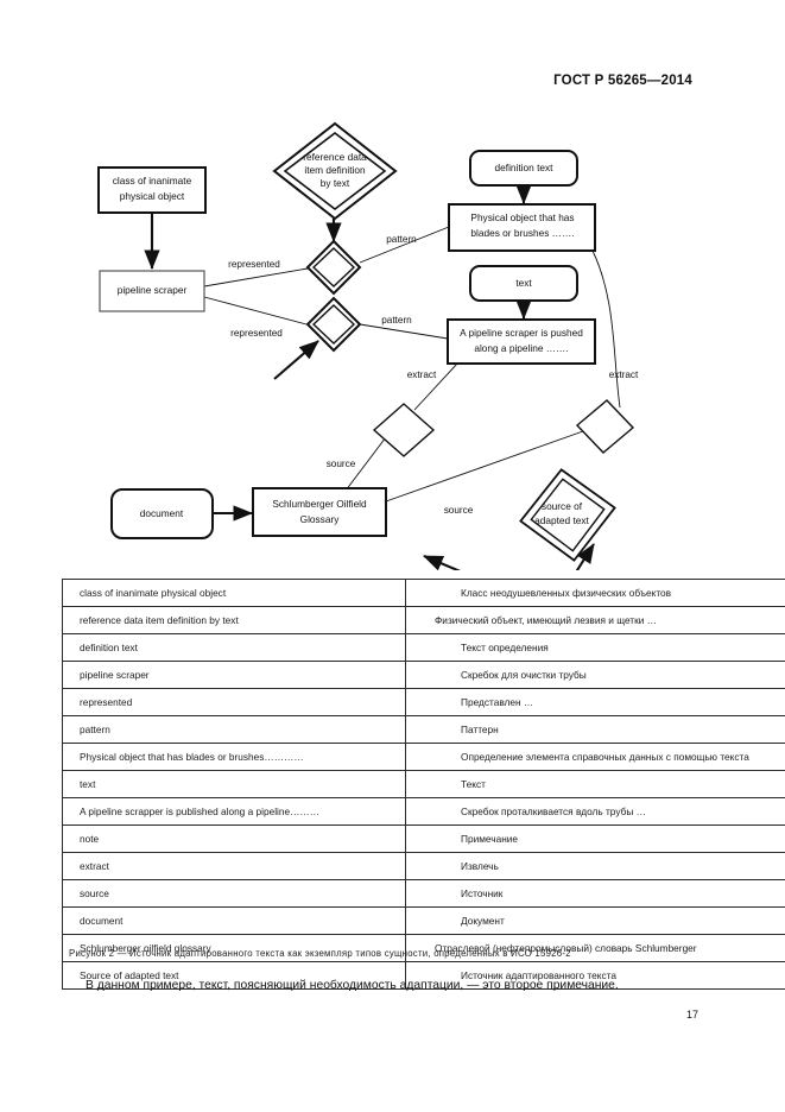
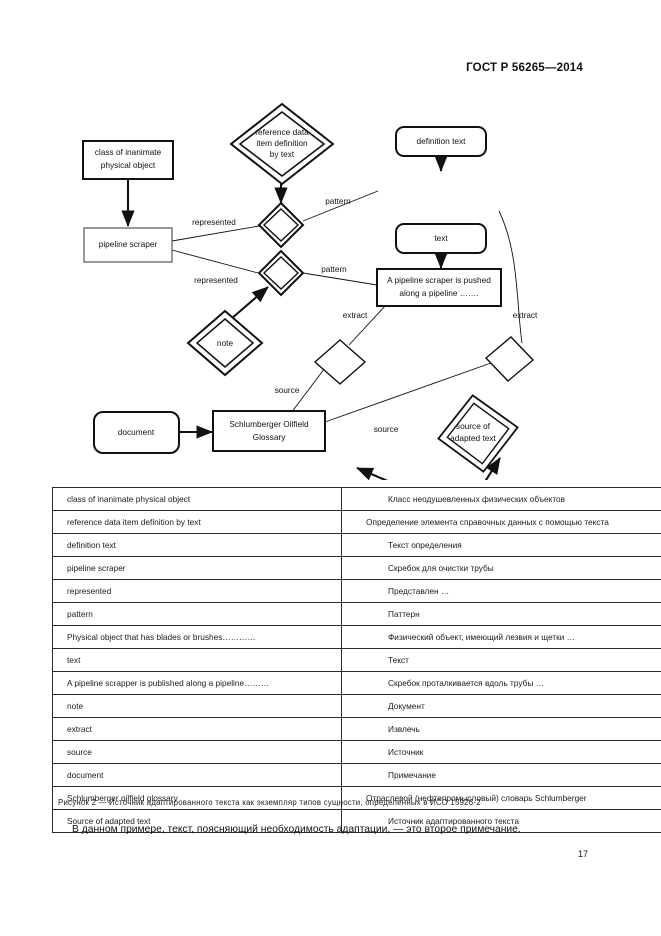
  ГОСТ Р 56265—2014
  class of inanimate
  physical object
  reference data
  item definition
  by text
  definition text
- Physical object that has
- blades or brushes …….
  pipeline scraper
  text
  A pipeline scraper is pushed
  along a pipeline …….
+ note
  document
  Schlumberger Oilfield
  Glossary
  source of
  adapted text
  represented
  pattern
  represented
  pattern
  extract
  extract
  source
  source
  class of inanimate physical object	Класс неодушевленных физических объектов
- reference data item definition by text	Физический объект, имеющий лезвия и щетки …
+ reference data item definition by text	Определение элемента справочных данных с помощью текста
  definition text	Текст определения
  pipeline scraper	Скребок для очистки трубы
  represented	Представлен …
  pattern	Паттерн
- Physical object that has blades or brushes…………	Определение элемента справочных данных с помощью текста
+ Physical object that has blades or brushes…………	Физический объект, имеющий лезвия и щетки …
  text	Текст
  A pipeline scrapper is published along a pipeline………	Скребок проталкивается вдоль трубы …
- note	Примечание
+ note	Документ
  extract	Извлечь
  source	Источник
- document	Документ
+ document	Примечание
  Schlumberger oilfield glossary	Отраслевой (нефтепромысловый) словарь Schlumberger
  Source of adapted text	Источник адаптированного текста
  Рисунок 2 — Источник адаптированного текста как экземпляр типов сущности, определенных в ИСО 15926-2
  В данном примере, текст, поясняющий необходимость адаптации, — это второе примечание.
  17
